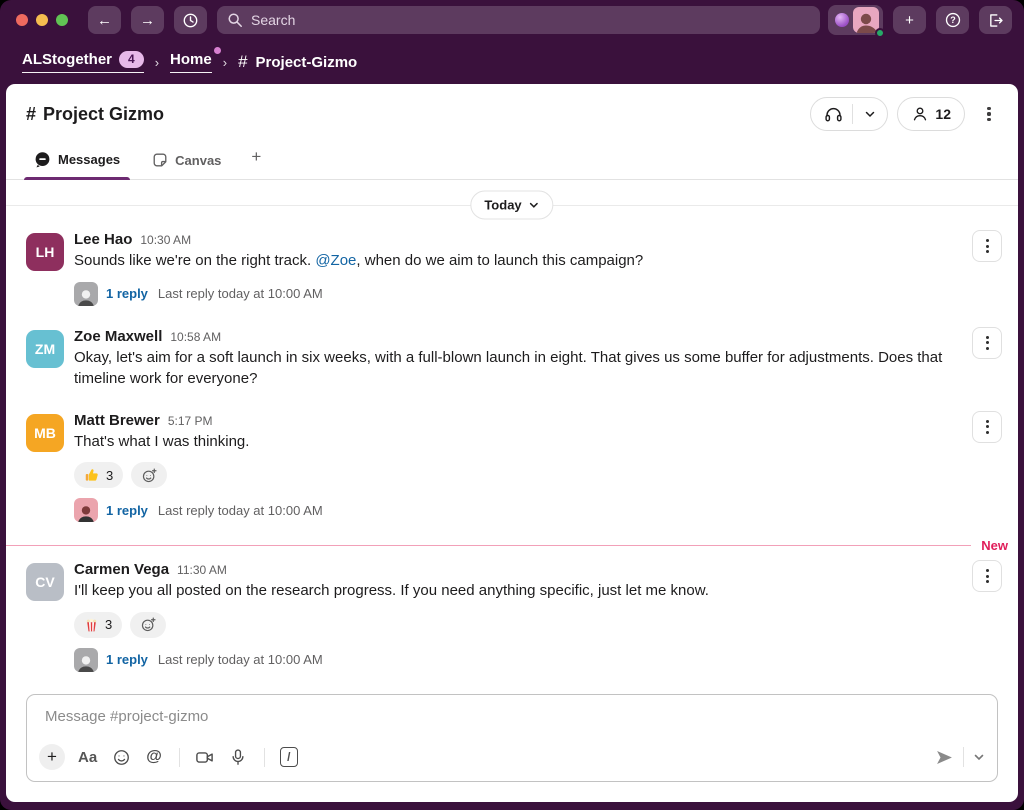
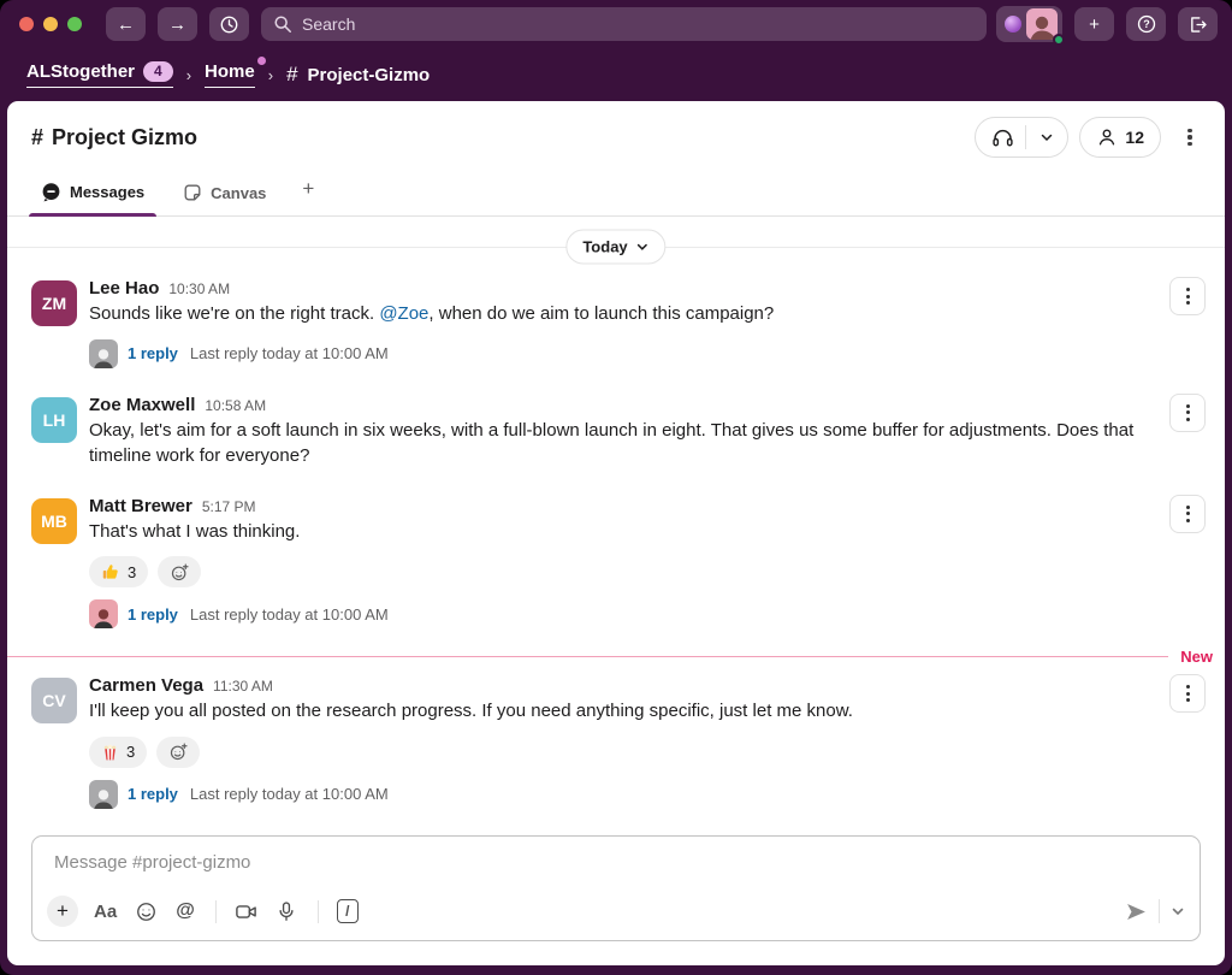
  ←
  →
  Search
  +
  ?
  ALStogether
  4
  ›
  Home
  ›
  #
  Project-Gizmo
  #
  Project Gizmo
  12
  Messages
  Canvas
  +
  Today
- LH
+ ZM
  Lee Hao
  10:30 AM
  Sounds like we're on the right track. @Zoe, when do we aim to launch this campaign?
  1 reply
  Last reply today at 10:00 AM
- ZM
+ LH
  Zoe Maxwell
  10:58 AM
  Okay, let's aim for a soft launch in six weeks, with a full-blown launch in eight. That gives us some buffer for adjustments. Does that timeline work for everyone?
  MB
  Matt Brewer
  5:17 PM
  That's what I was thinking.
  3
  1 reply
  Last reply today at 10:00 AM
  New
  CV
  Carmen Vega
  11:30 AM
  I'll keep you all posted on the research progress. If you need anything specific, just let me know.
  3
  1 reply
  Last reply today at 10:00 AM
  Message #project-gizmo
  +
  Aa
  @
  /
